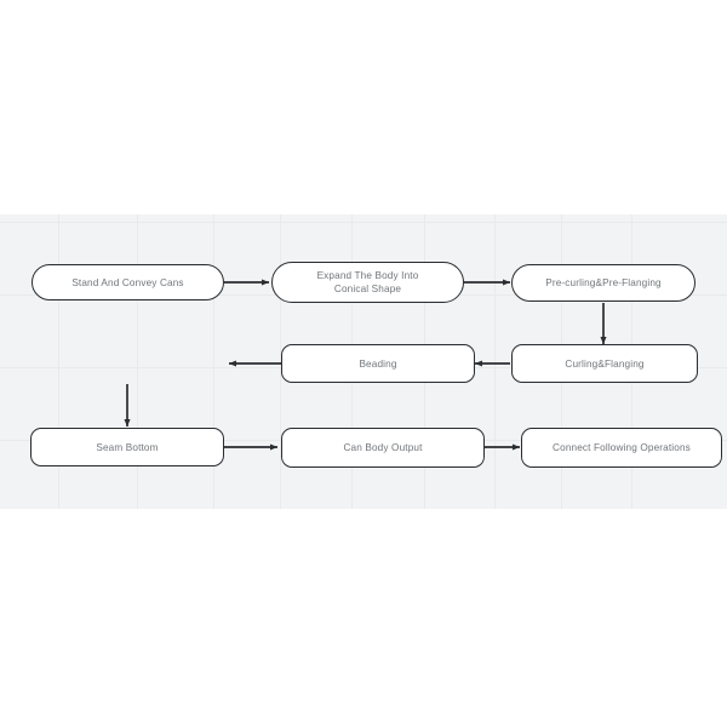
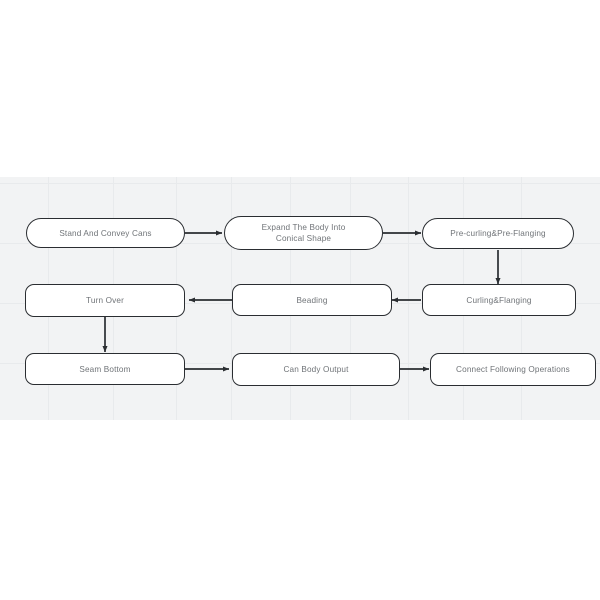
  Stand And Convey Cans
  Expand The Body Into
  Conical Shape
  Pre-curling&Pre-Flanging
  Curling&Flanging
  Beading
+ Turn Over
  Seam Bottom
  Can Body Output
  Connect Following Operations
